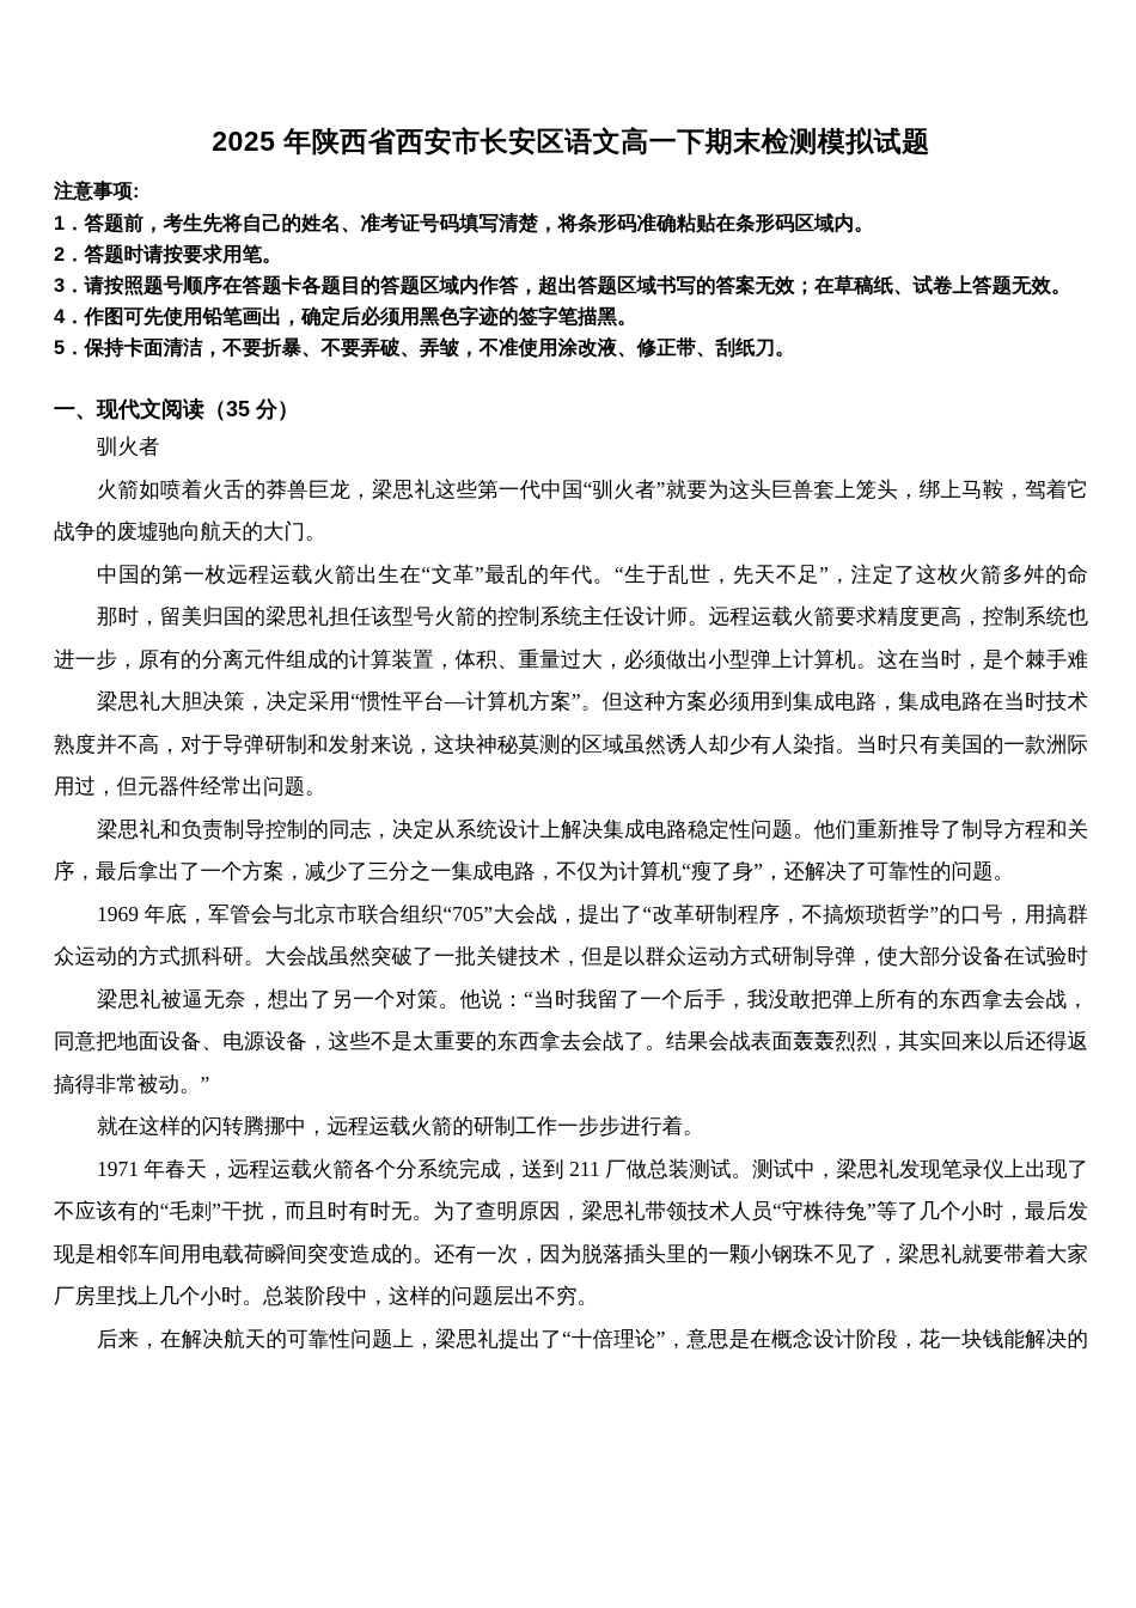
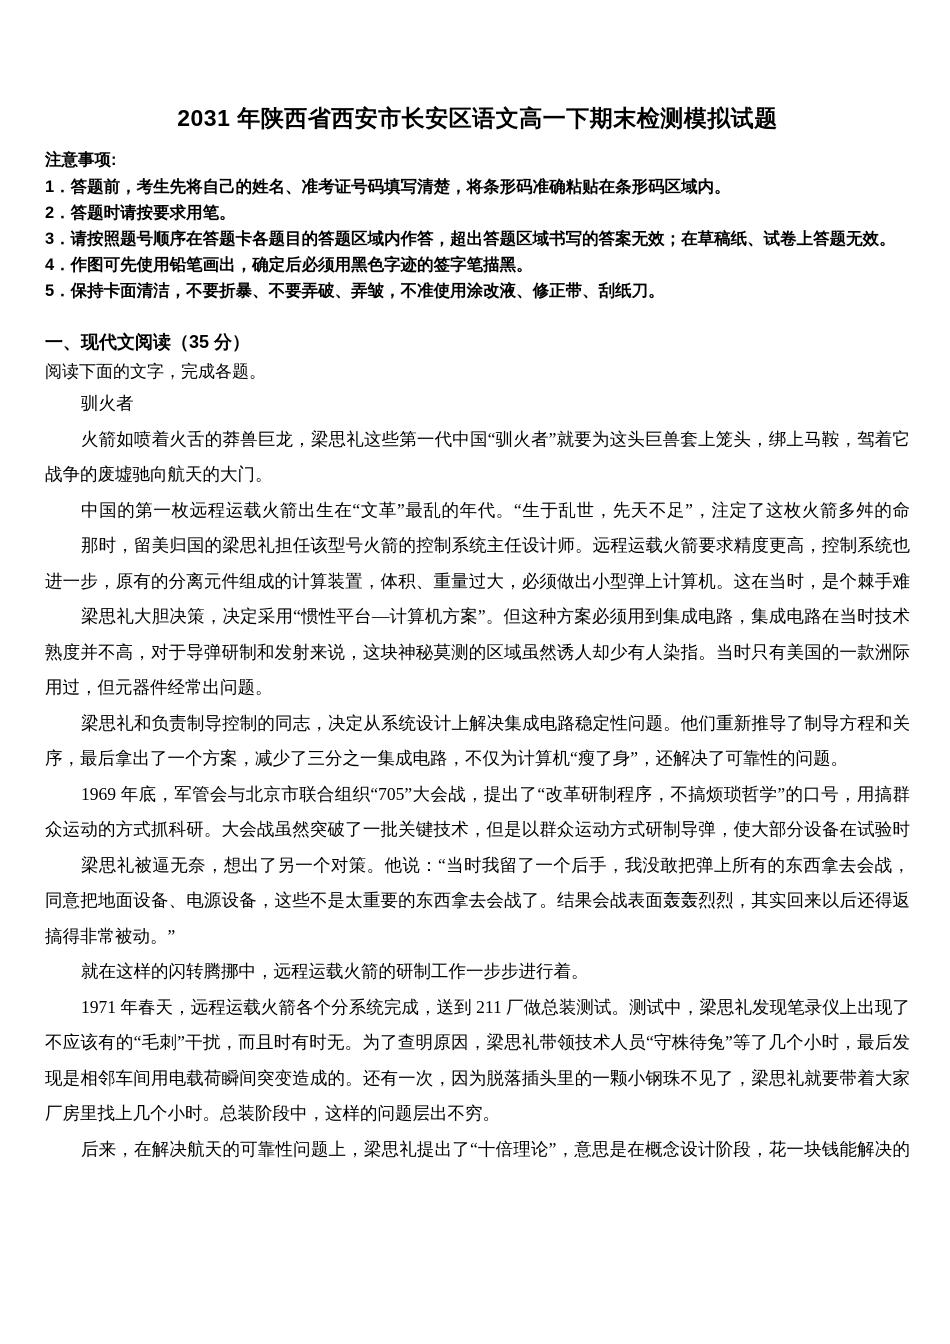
- 2025 年陕西省西安市长安区语文高一下期末检测模拟试题
+ 2031 年陕西省西安市长安区语文高一下期末检测模拟试题
  注意事项:
  1．答题前，考生先将自己的姓名、准考证号码填写清楚，将条形码准确粘贴在条形码区域内。
  2．答题时请按要求用笔。
  3．请按照题号顺序在答题卡各题目的答题区域内作答，超出答题区域书写的答案无效；在草稿纸、试卷上答题无效。
  4．作图可先使用铅笔画出，确定后必须用黑色字迹的签字笔描黑。
  5．保持卡面清洁，不要折暴、不要弄破、弄皱，不准使用涂改液、修正带、刮纸刀。
  一、现代文阅读（35 分）
+ 阅读下面的文字，完成各题。
  驯火者
  火箭如喷着火舌的莽兽巨龙，梁思礼这些第一代中国“驯火者”就要为这头巨兽套上笼头，绑上马鞍，驾着它
  战争的废墟驰向航天的大门。
  中国的第一枚远程运载火箭出生在“文革”最乱的年代。“生于乱世，先天不足”，注定了这枚火箭多舛的命
  那时，留美归国的梁思礼担任该型号火箭的控制系统主任设计师。远程运载火箭要求精度更高，控制系统也
  进一步，原有的分离元件组成的计算装置，体积、重量过大，必须做出小型弹上计算机。这在当时，是个棘手难
  梁思礼大胆决策，决定采用“惯性平台—计算机方案”。但这种方案必须用到集成电路，集成电路在当时技术
  熟度并不高，对于导弹研制和发射来说，这块神秘莫测的区域虽然诱人却少有人染指。当时只有美国的一款洲际
  用过，但元器件经常出问题。
  梁思礼和负责制导控制的同志，决定从系统设计上解决集成电路稳定性问题。他们重新推导了制导方程和关
  序，最后拿出了一个方案，减少了三分之一集成电路，不仅为计算机“瘦了身”，还解决了可靠性的问题。
  1969 年底，军管会与北京市联合组织“705”大会战，提出了“改革研制程序，不搞烦琐哲学”的口号，用搞群
  众运动的方式抓科研。大会战虽然突破了一批关键技术，但是以群众运动方式研制导弹，使大部分设备在试验时
  梁思礼被逼无奈，想出了另一个对策。他说：“当时我留了一个后手，我没敢把弹上所有的东西拿去会战，
  同意把地面设备、电源设备，这些不是太重要的东西拿去会战了。结果会战表面轰轰烈烈，其实回来以后还得返
  搞得非常被动。”
  就在这样的闪转腾挪中，远程运载火箭的研制工作一步步进行着。
  1971 年春天，远程运载火箭各个分系统完成，送到 211 厂做总装测试。测试中，梁思礼发现笔录仪上出现了
  不应该有的“毛刺”干扰，而且时有时无。为了查明原因，梁思礼带领技术人员“守株待兔”等了几个小时，最后发
  现是相邻车间用电载荷瞬间突变造成的。还有一次，因为脱落插头里的一颗小钢珠不见了，梁思礼就要带着大家
  厂房里找上几个小时。总装阶段中，这样的问题层出不穷。
  后来，在解决航天的可靠性问题上，梁思礼提出了“十倍理论”，意思是在概念设计阶段，花一块钱能解决的
